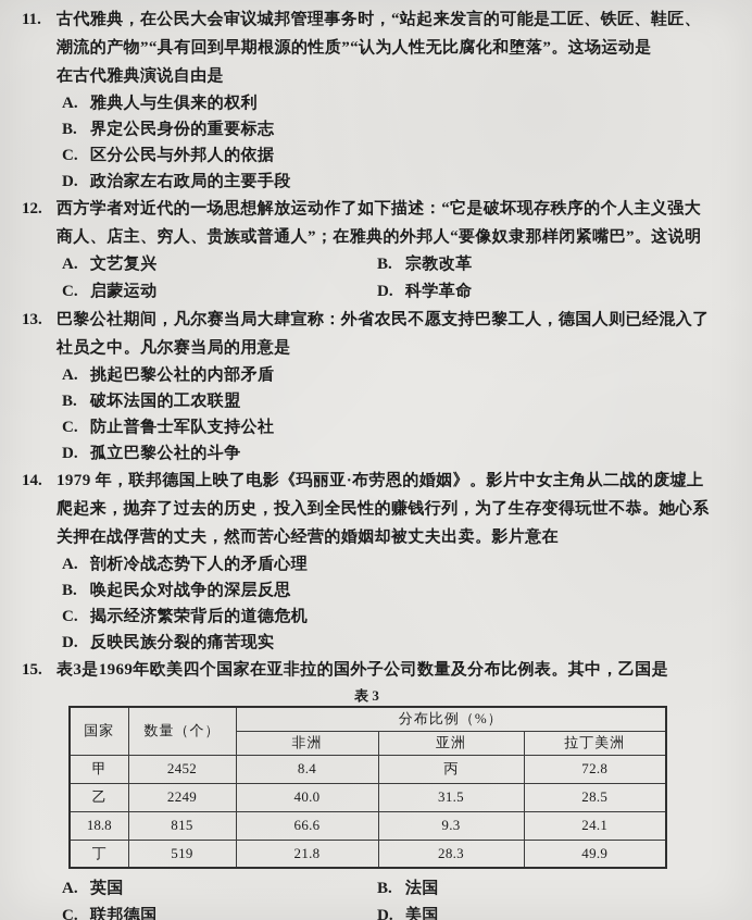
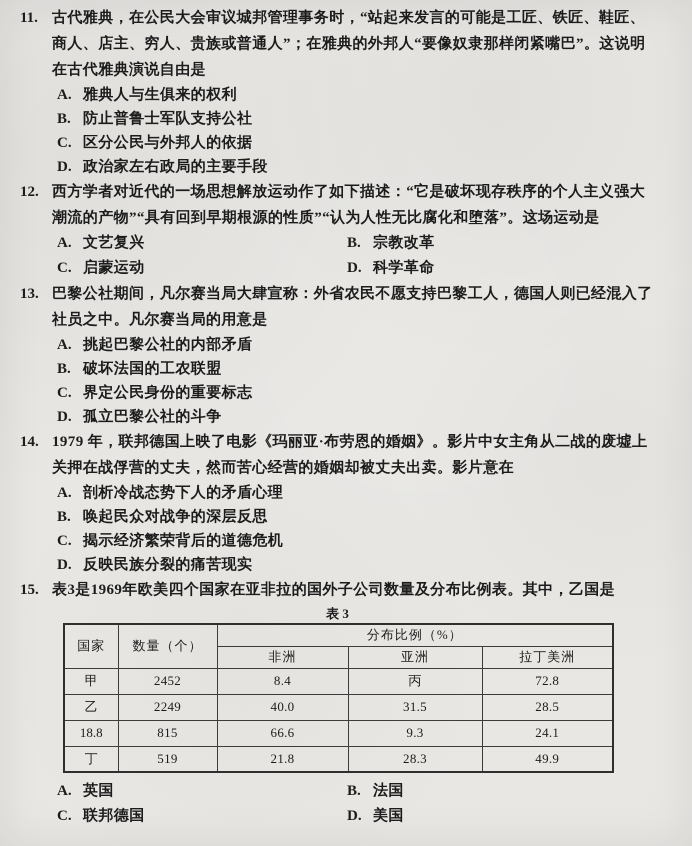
  11.
  古代雅典，在公民大会审议城邦管理事务时，“站起来发言的可能是工匠、铁匠、鞋匠、
- 潮流的产物”“具有回到早期根源的性质”“认为人性无比腐化和堕落”。这场运动是
+ 商人、店主、穷人、贵族或普通人”；在雅典的外邦人“要像奴隶那样闭紧嘴巴”。这说明
  在古代雅典演说自由是
  A.
  雅典人与生俱来的权利
  B.
- 界定公民身份的重要标志
+ 防止普鲁士军队支持公社
  C.
  区分公民与外邦人的依据
  D.
  政治家左右政局的主要手段
  12.
  西方学者对近代的一场思想解放运动作了如下描述：“它是破坏现存秩序的个人主义强大
- 商人、店主、穷人、贵族或普通人”；在雅典的外邦人“要像奴隶那样闭紧嘴巴”。这说明
+ 潮流的产物”“具有回到早期根源的性质”“认为人性无比腐化和堕落”。这场运动是
  A.
  文艺复兴
  B.
  宗教改革
  C.
  启蒙运动
  D.
  科学革命
  13.
  巴黎公社期间，凡尔赛当局大肆宣称：外省农民不愿支持巴黎工人，德国人则已经混入了
  社员之中。凡尔赛当局的用意是
  A.
  挑起巴黎公社的内部矛盾
  B.
  破坏法国的工农联盟
  C.
- 防止普鲁士军队支持公社
+ 界定公民身份的重要标志
  D.
  孤立巴黎公社的斗争
  14.
  1979 年，联邦德国上映了电影《玛丽亚·布劳恩的婚姻》。影片中女主角从二战的废墟上
- 爬起来，抛弃了过去的历史，投入到全民性的赚钱行列，为了生存变得玩世不恭。她心系
  关押在战俘营的丈夫，然而苦心经营的婚姻却被丈夫出卖。影片意在
  A.
  剖析冷战态势下人的矛盾心理
  B.
  唤起民众对战争的深层反思
  C.
  揭示经济繁荣背后的道德危机
  D.
  反映民族分裂的痛苦现实
  15.
  表3是1969年欧美四个国家在亚非拉的国外子公司数量及分布比例表。其中，乙国是
  表 3
  国家	数量（个）	分布比例（%）
  非洲	亚洲	拉丁美洲
  甲	2452	8.4	丙	72.8
  乙	2249	40.0	31.5	28.5
  18.8	815	66.6	9.3	24.1
  丁	519	21.8	28.3	49.9
  A.
  英国
  B.
  法国
  C.
  联邦德国
  D.
  美国
